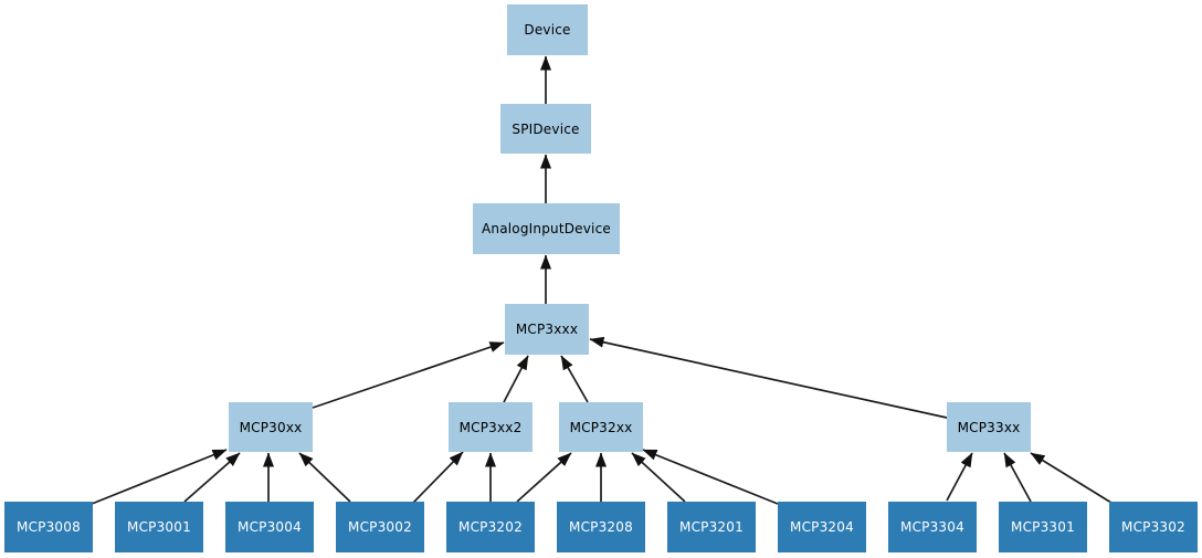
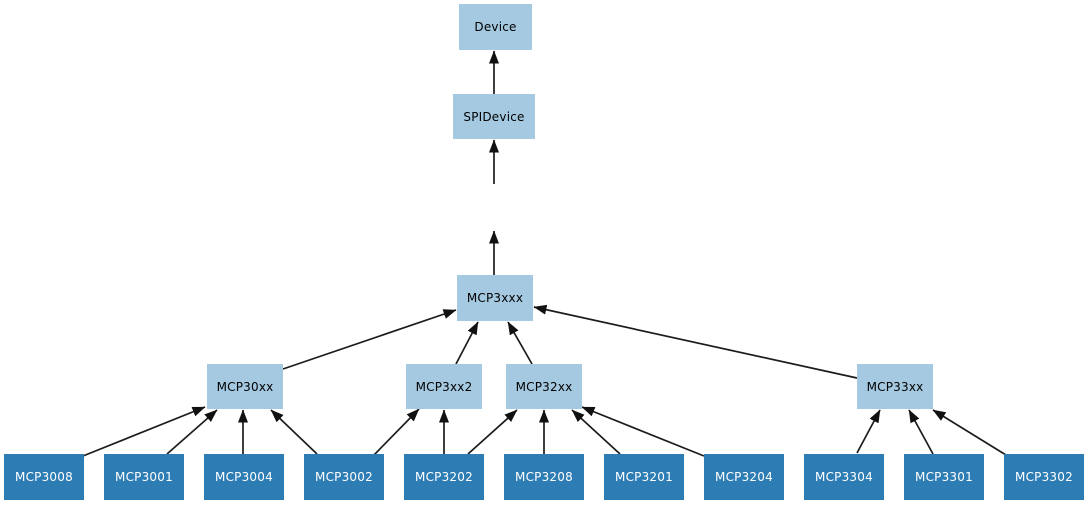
  Device
  SPIDevice
- AnalogInputDevice
  MCP3xxx
  MCP30xx
  MCP3xx2
  MCP32xx
  MCP33xx
  MCP3008
  MCP3001
  MCP3004
  MCP3002
  MCP3202
  MCP3208
  MCP3201
  MCP3204
  MCP3304
  MCP3301
  MCP3302
